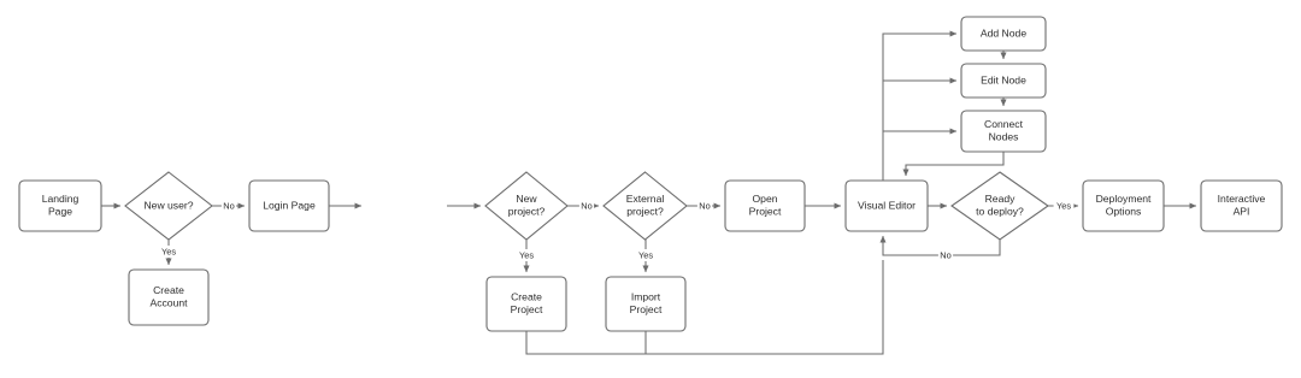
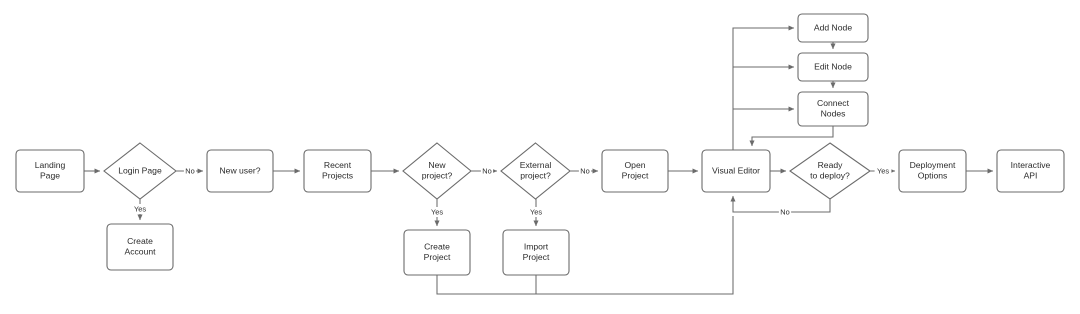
  Yes
  No
  Yes
  No
  Yes
  No
  No
  Yes
  Landing
  Page
- New user?
+ Login Page
  Create
  Account
- Login Page
+ New user?
+ Recent
+ Projects
  New
  project?
  Create
  Project
  External
  project?
  Import
  Project
  Open
  Project
  Visual Editor
  Add Node
  Edit Node
  Connect
  Nodes
  Ready
  to deploy?
  Deployment
  Options
  Interactive
  API
